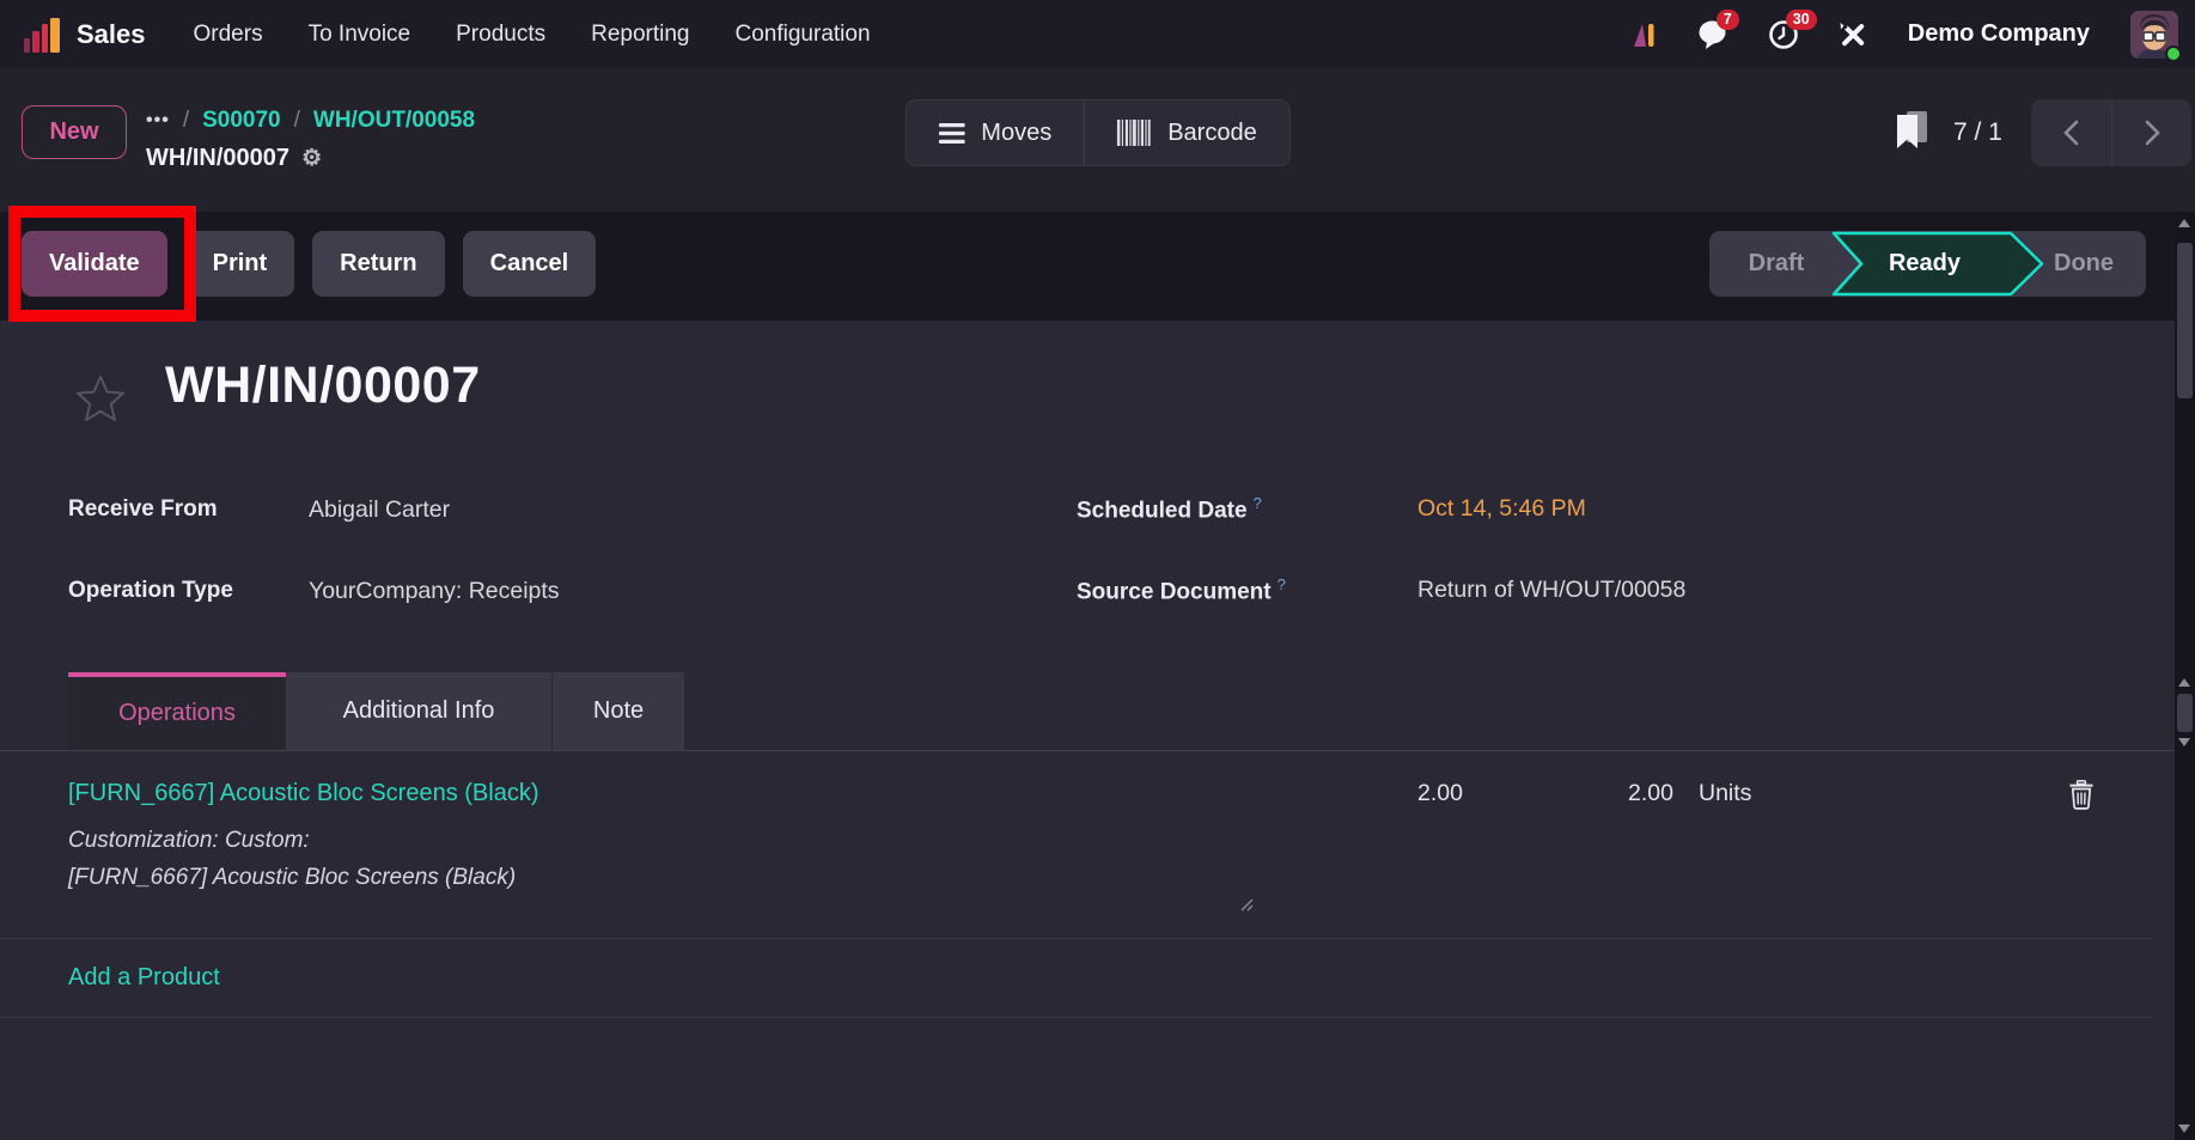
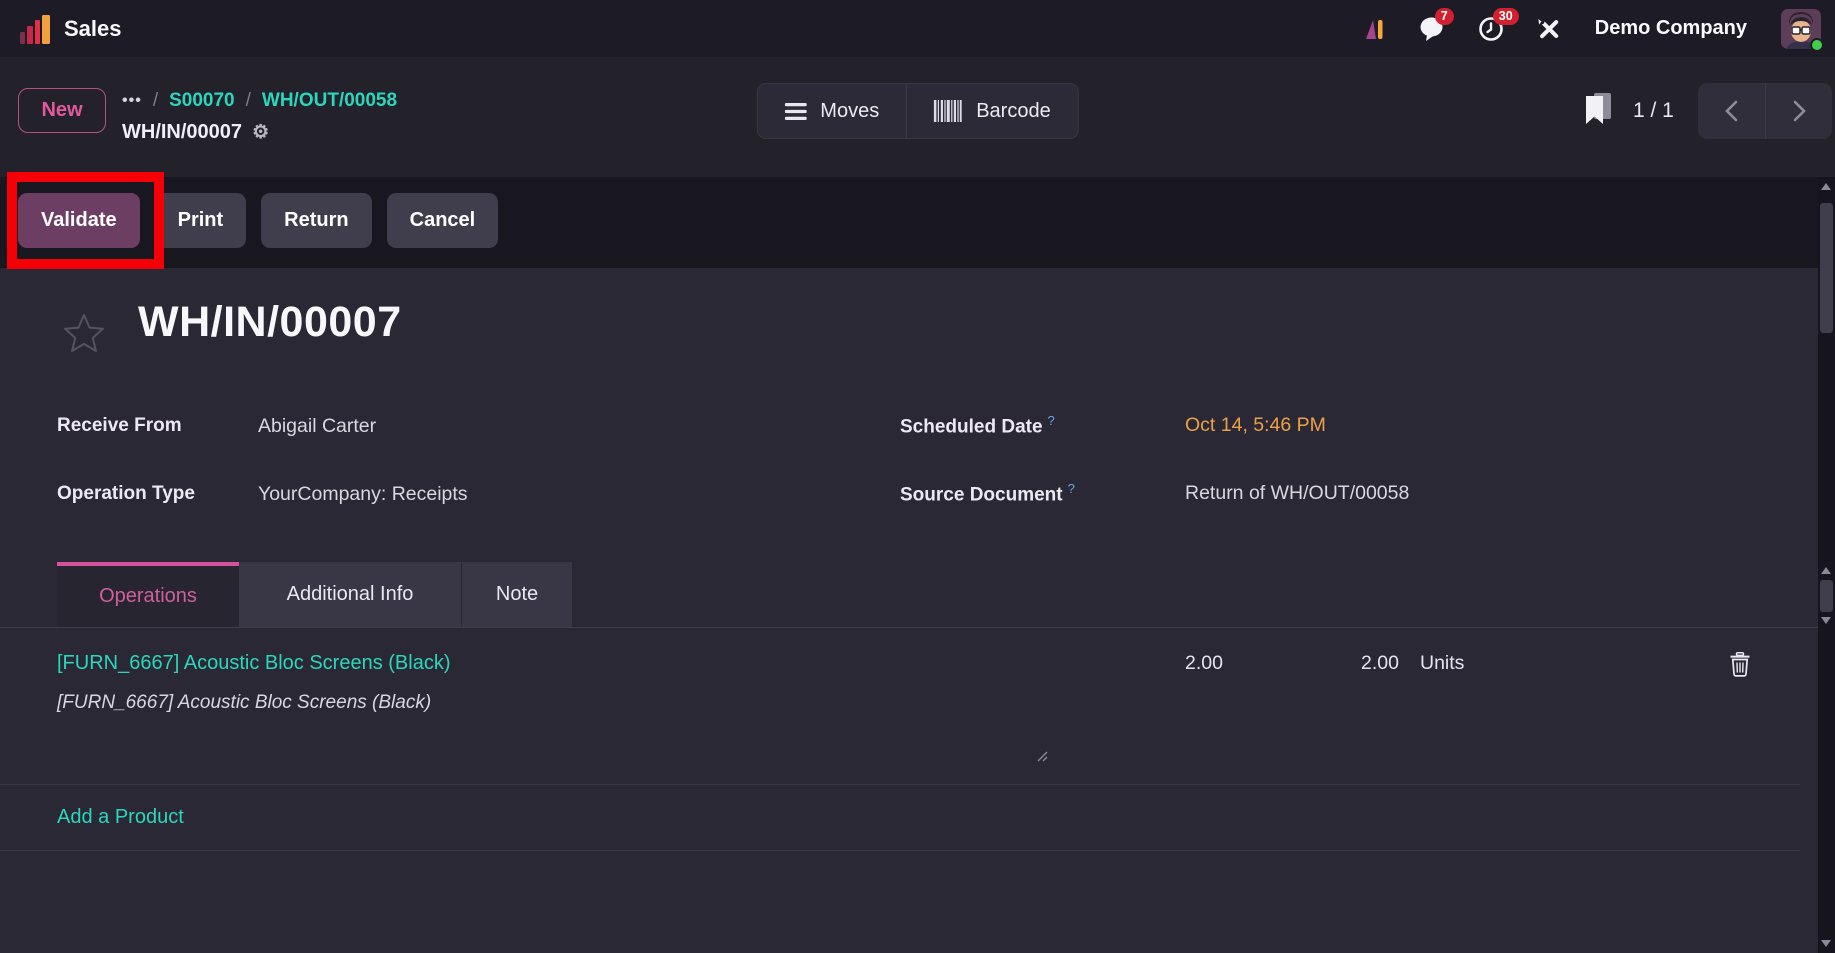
  Sales
- Orders
- To Invoice
- Products
- Reporting
- Configuration
  7
  30
  Demo Company
  New
  •••
  /
  S00070
  /
  WH/OUT/00058
  WH/IN/00007
  ⚙
  Moves
  Barcode
- 7 / 1
+ 1 / 1
  Validate
  Print
  Return
  Cancel
- Draft
- Ready
- Done
  WH/IN/00007
  Receive From
  Abigail Carter
  Scheduled Date ?
  Oct 14, 5:46 PM
  Operation Type
  YourCompany: Receipts
  Source Document ?
  Return of WH/OUT/00058
  Operations
  Additional Info
  Note
  [FURN_6667] Acoustic Bloc Screens (Black)
- Customization: Custom:
  [FURN_6667] Acoustic Bloc Screens (Black)
  2.00
  2.00
  Units
  Add a Product
